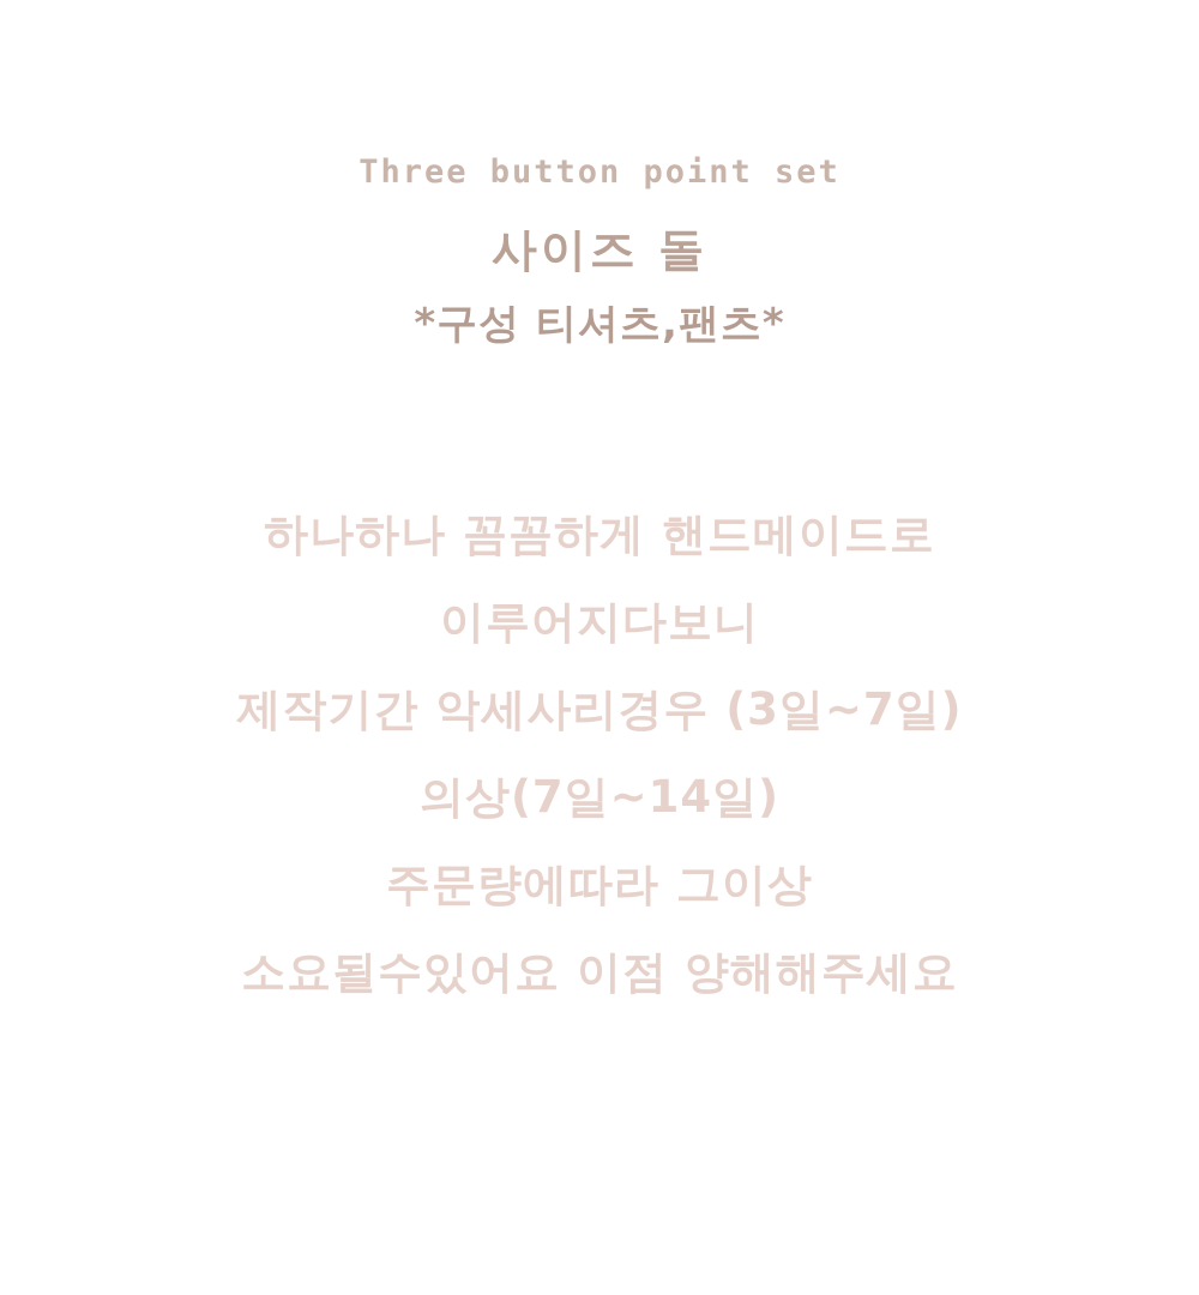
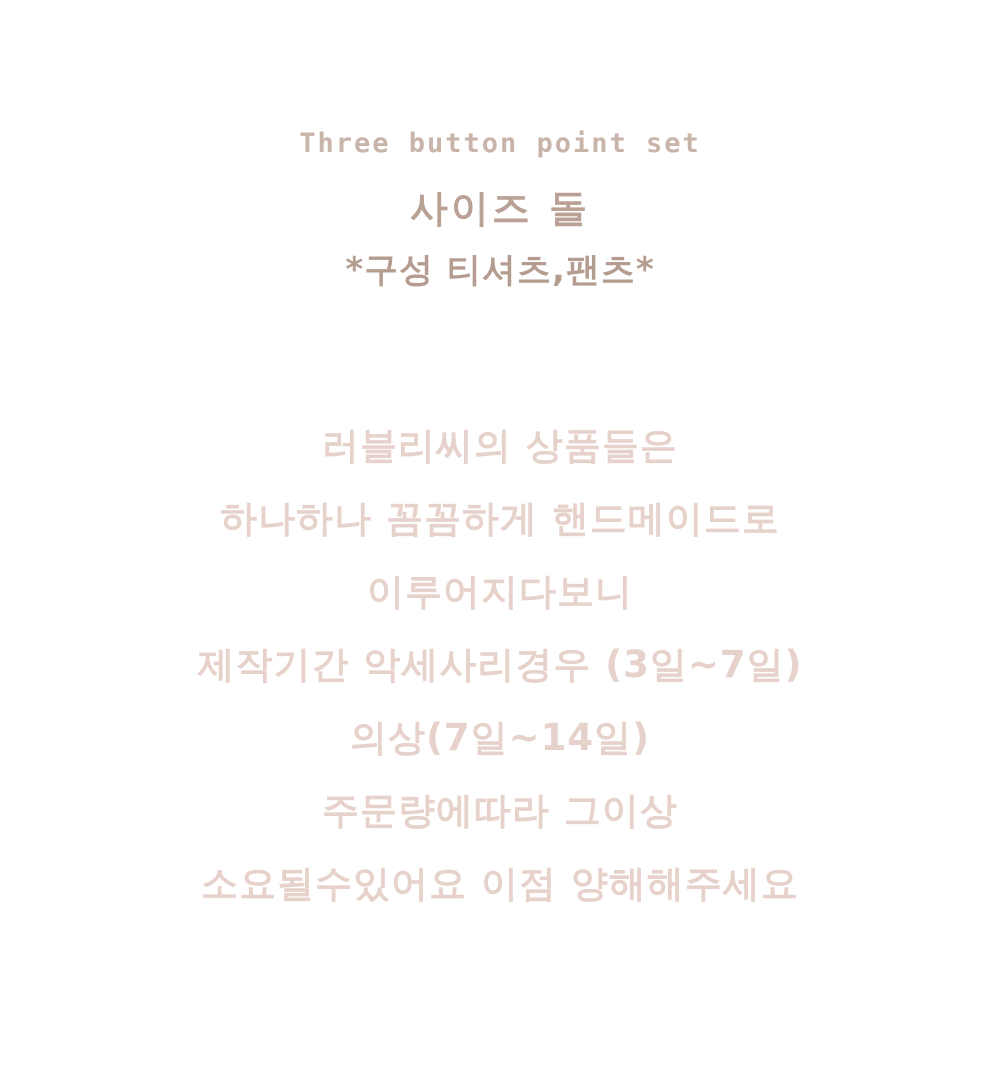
  Three button point set
  사이즈 돌
  *구성 티셔츠,팬츠*
+ 러블리씨의 상품들은
  하나하나 꼼꼼하게 핸드메이드로
  이루어지다보니
  제작기간 악세사리경우 (3일~7일)
  의상(7일~14일)
  주문량에따라 그이상
  소요될수있어요 이점 양해해주세요
